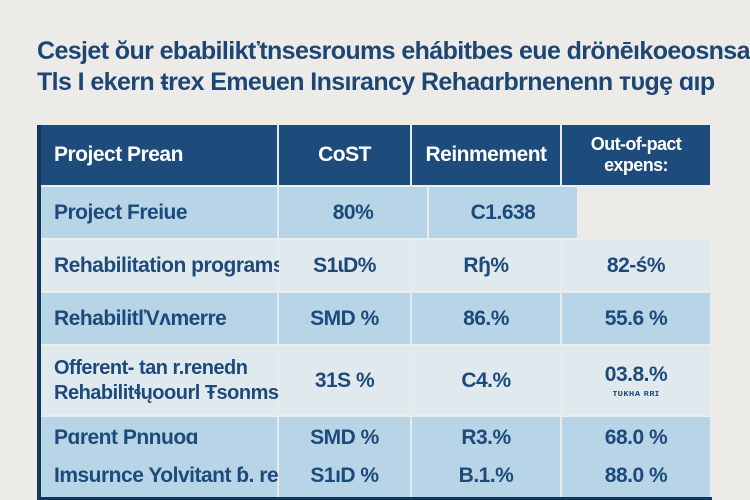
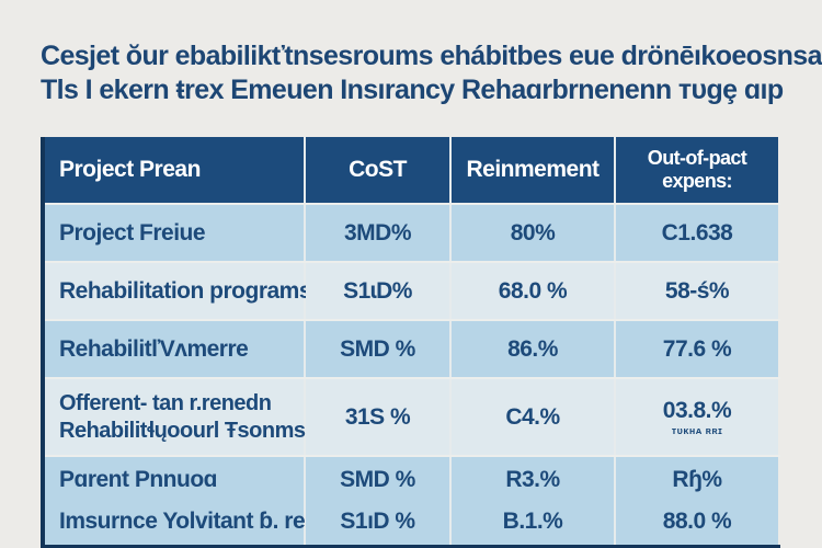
  Cesjet ŏur ebabilikťtnsesroums ehábitbes eue drönēıkoeosnsa
  Tls I ekern ŧrex Emeuen Insırancy Rehaɑrbrnenenn ᴛᴜɡȩ ɑıp
  Project Prean
  CoST
  Reinmement
  Out-of-pact expens:
  Project Freiue
+ 3MD%
  80%
  C1.638
  Rehabilitation program
  S1ɩD%
- Rɧ%
+ 68.0 %
- 82-ś%
+ 58-ś%
  RehabilitľVʌmerre
  SMD %
  86.%
- 55.6 %
+ 77.6 %
  Offerent- tan r.renedn
  Rehabilitɬųoourl Ŧsonms
  31S %
  C4.%
  03.8.%
  ᴛᴜᴋʜᴀ ʀʀɪ
  Pɑrent Pnnuoɑ
  Imsurnce Yolvitant ɓ. re
  SMD %
  S1ıD %
  R3.%
  B.1.%
- 68.0 %
+ Rɧ%
  88.0 %
